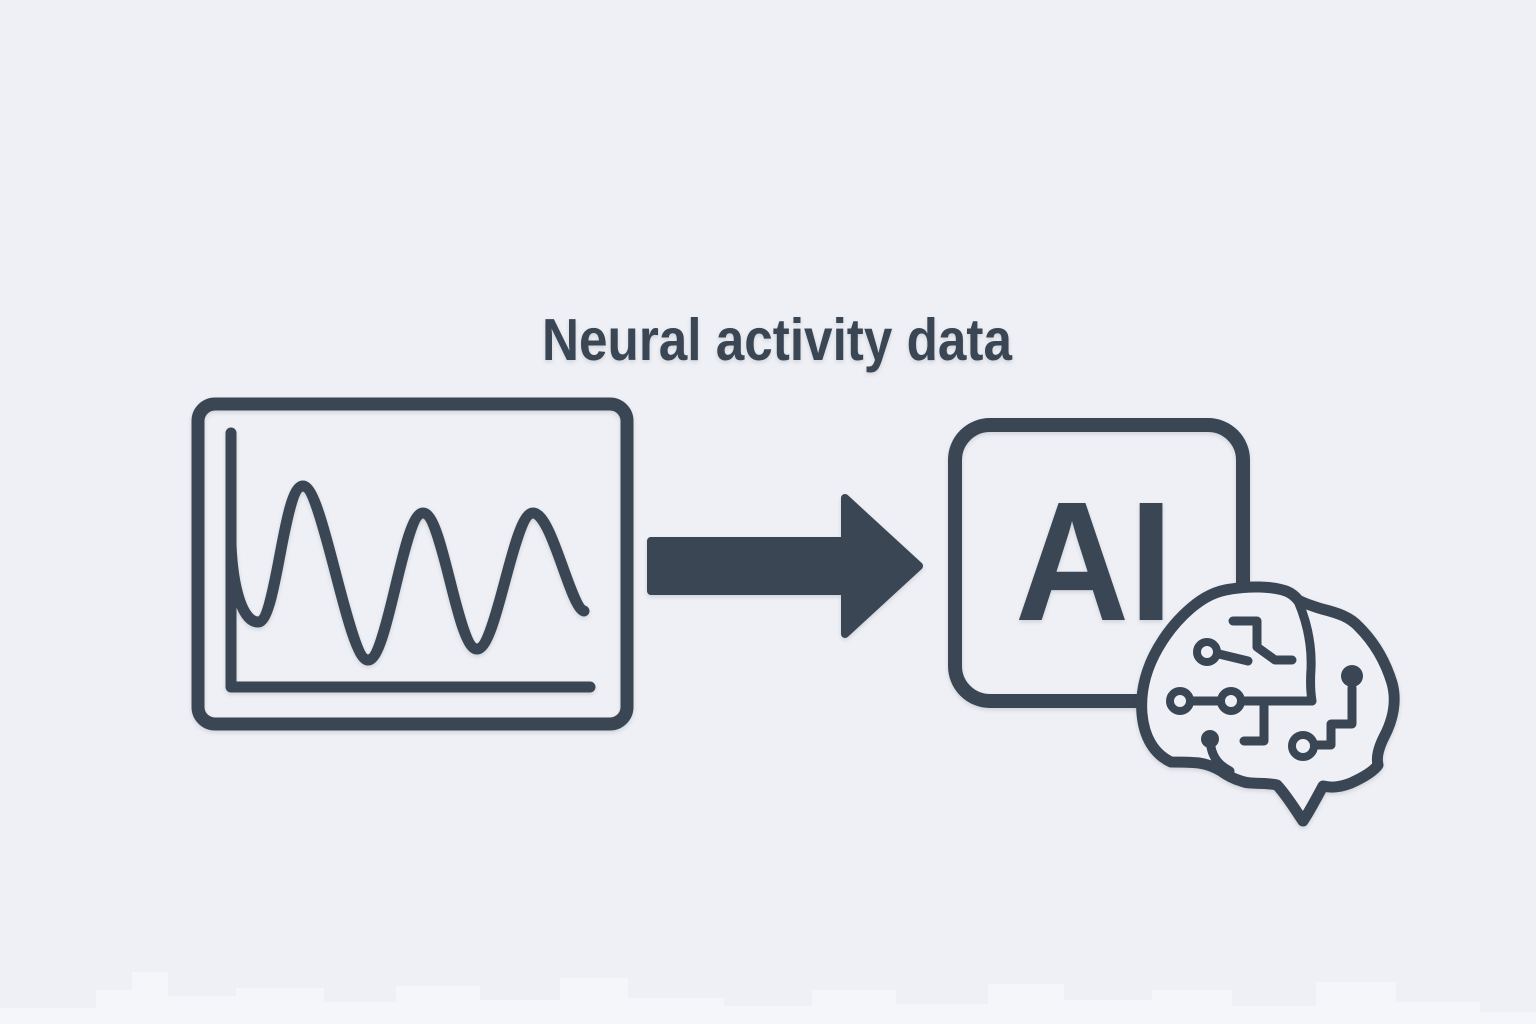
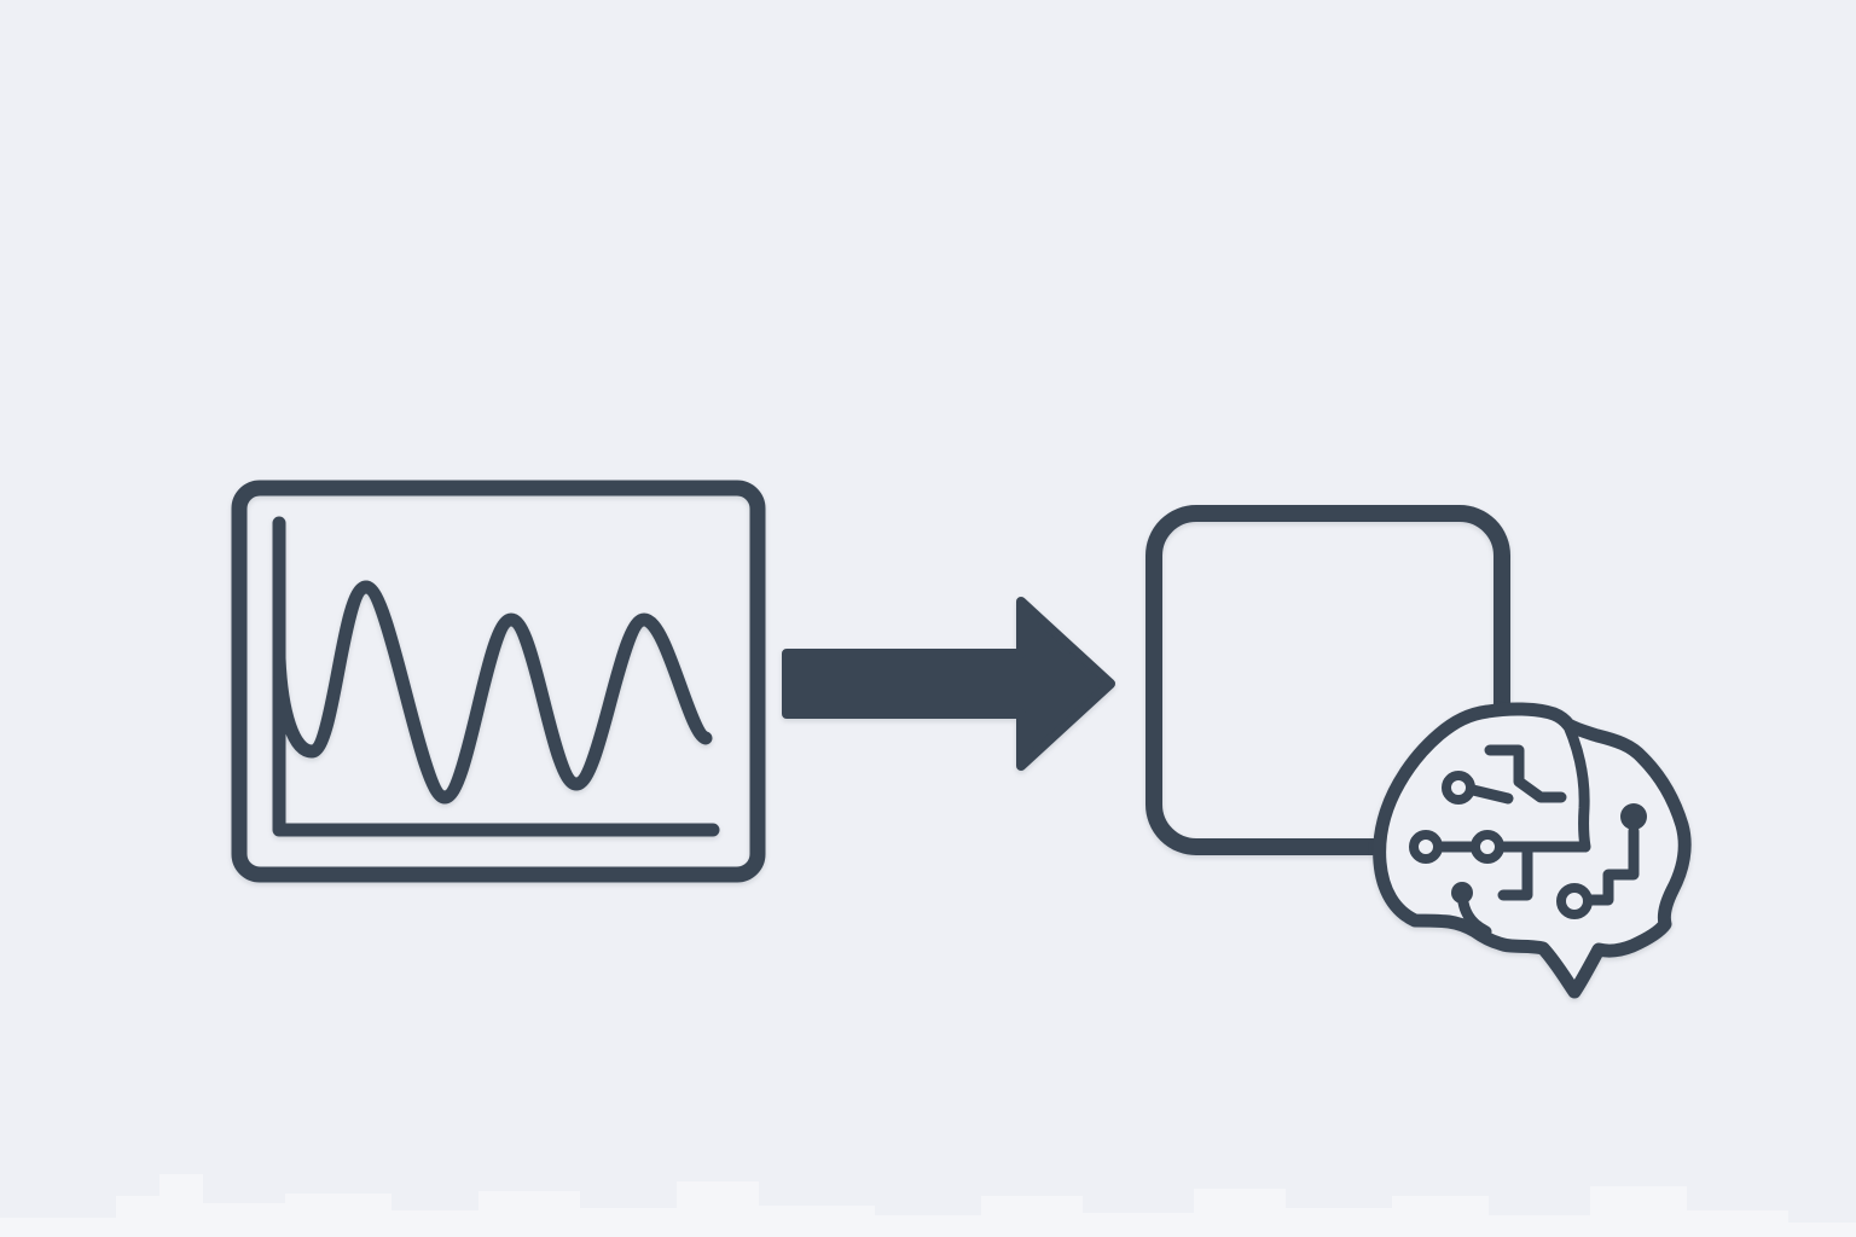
- Neural activity data
- AI
